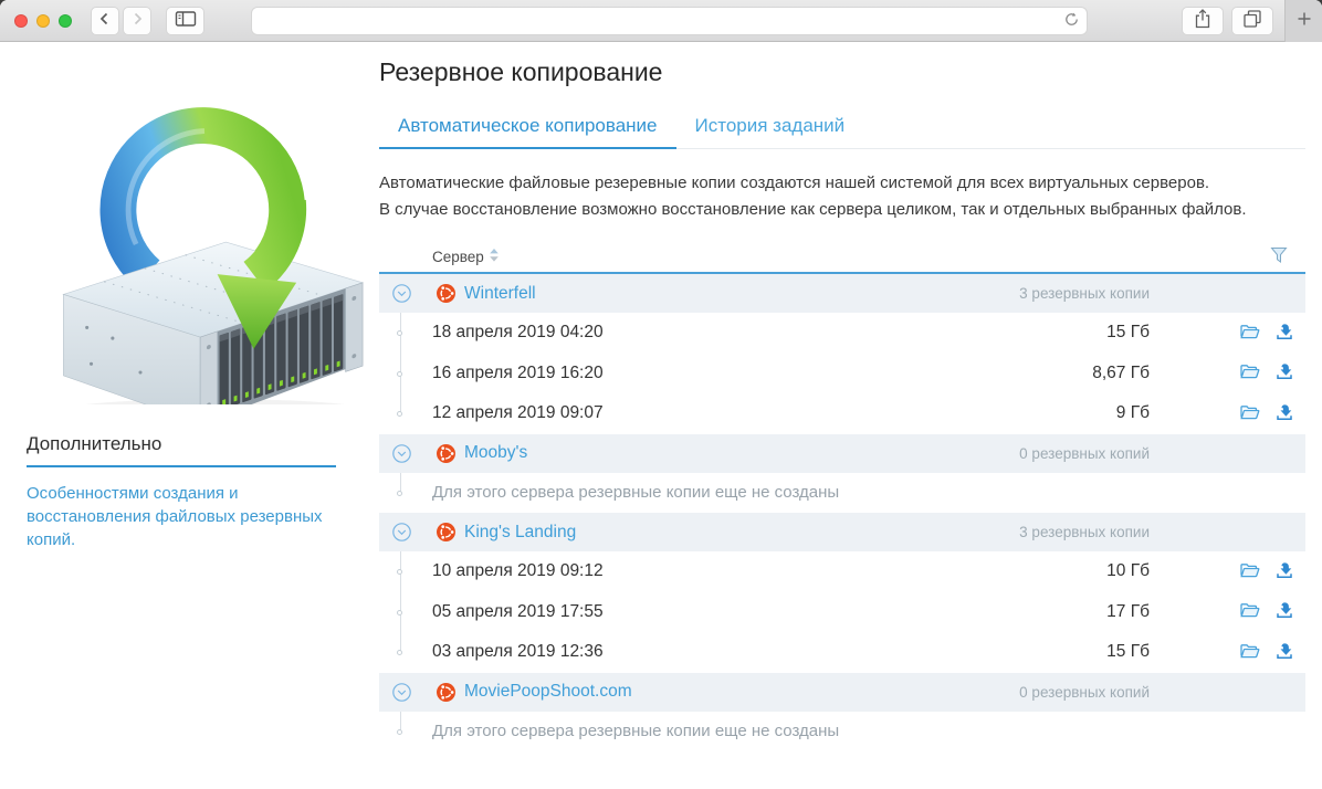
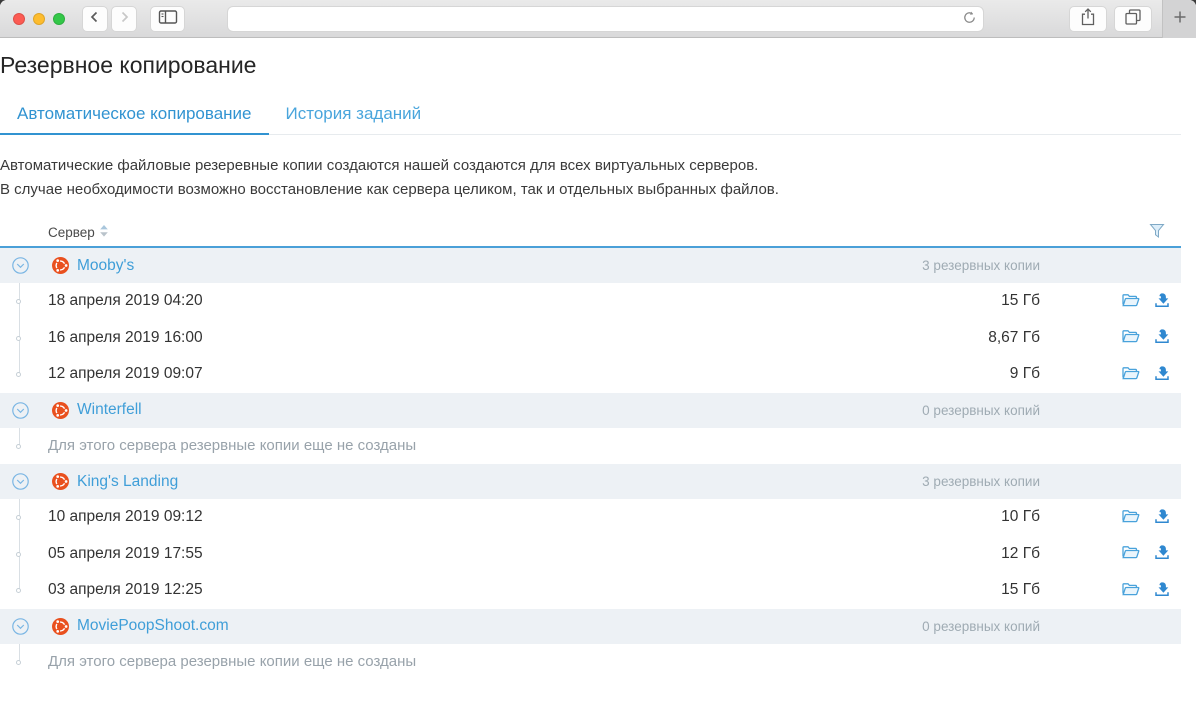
- Дополнительно
- Особенностями создания и восстановления файловых резервных копий.
  Резервное копирование
  Автоматическое копирование
  История заданий
- Автоматические файловые резеревные копии создаются нашей системой для всех виртуальных серверов.
+ Автоматические файловые резеревные копии создаются нашей создаются для всех виртуальных серверов.
- В случае восстановление возможно восстановление как сервера целиком, так и отдельных выбранных файлов.
+ В случае необходимости возможно восстановление как сервера целиком, так и отдельных выбранных файлов.
  Сервер
- Winterfell
+ Mooby's
  3 резервных копии
  18 апреля 2019 04:20
  15 Гб
- 16 апреля 2019 16:20
+ 16 апреля 2019 16:00
  8,67 Гб
  12 апреля 2019 09:07
  9 Гб
- Mooby's
+ Winterfell
  0 резервных копий
  Для этого сервера резервные копии еще не созданы
  King's Landing
  3 резервных копии
  10 апреля 2019 09:12
  10 Гб
  05 апреля 2019 17:55
- 17 Гб
+ 12 Гб
- 03 апреля 2019 12:36
+ 03 апреля 2019 12:25
  15 Гб
  MoviePoopShoot.com
  0 резервных копий
  Для этого сервера резервные копии еще не созданы
